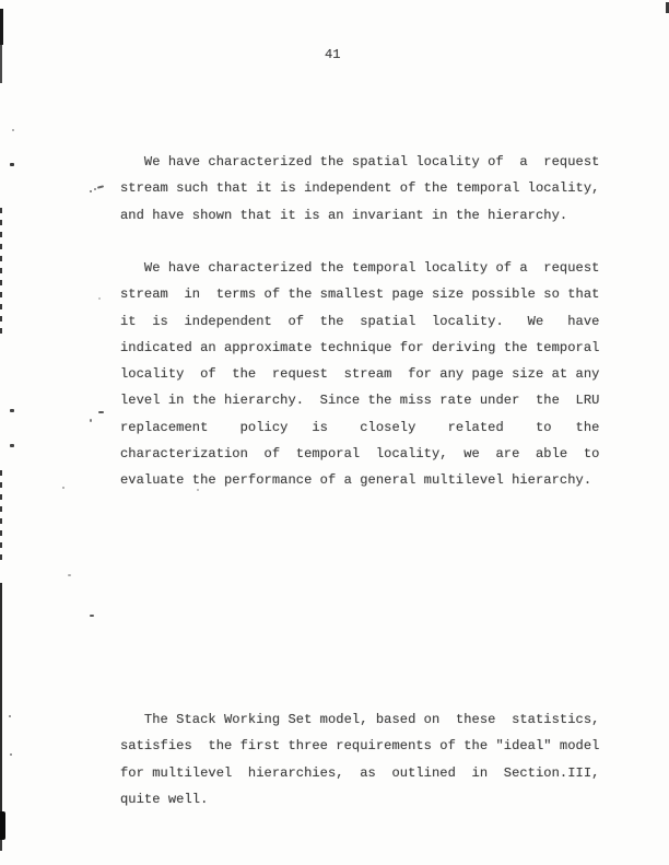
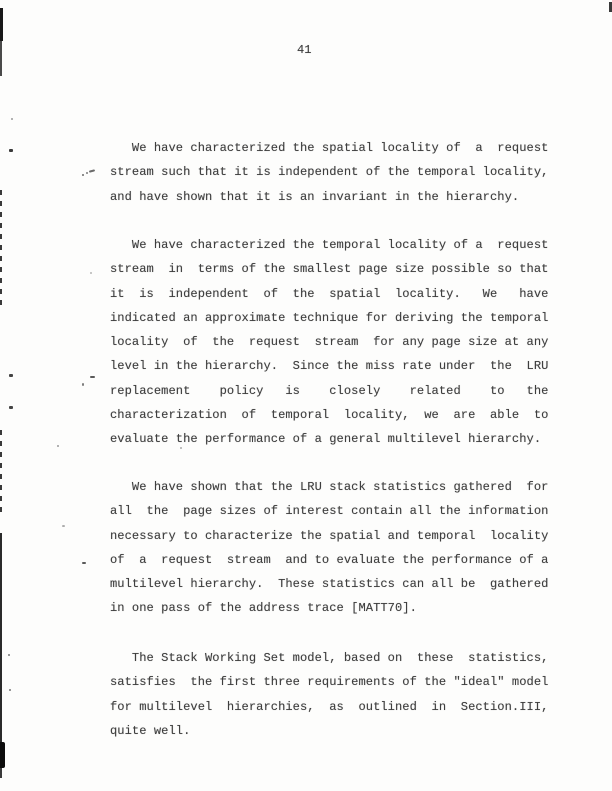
  41
  We have characterized the spatial locality of a request
  stream such that it is independent of the temporal locality,
  and have shown that it is an invariant in the hierarchy.
  We have characterized the temporal locality of a request
  stream in terms of the smallest page size possible so that
  it is independent of the spatial locality. We have
  indicated an approximate technique for deriving the temporal
  locality of the request stream for any page size at any
  level in the hierarchy. Since the miss rate under the LRU
  replacement policy is closely related to the
  characterization of temporal locality, we are able to
  evaluate the performance of a general multilevel hierarchy.
+ We have shown that the LRU stack statistics gathered for
+ all the page sizes of interest contain all the information
+ necessary to characterize the spatial and temporal locality
+ of a request stream and to evaluate the performance of a
+ multilevel hierarchy. These statistics can all be gathered
+ in one pass of the address trace [MATT70].
  The Stack Working Set model, based on these statistics,
  satisfies the first three requirements of the "ideal" model
  for multilevel hierarchies, as outlined in Section.III,
  quite well.
